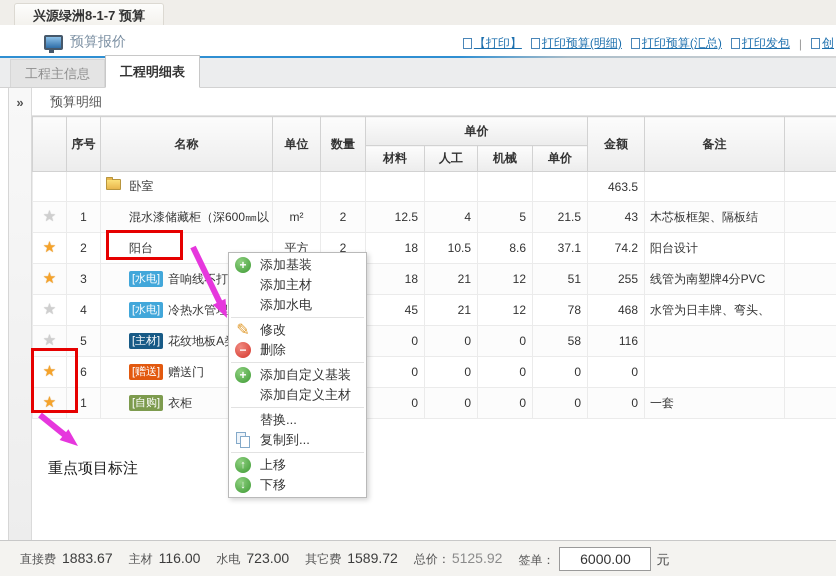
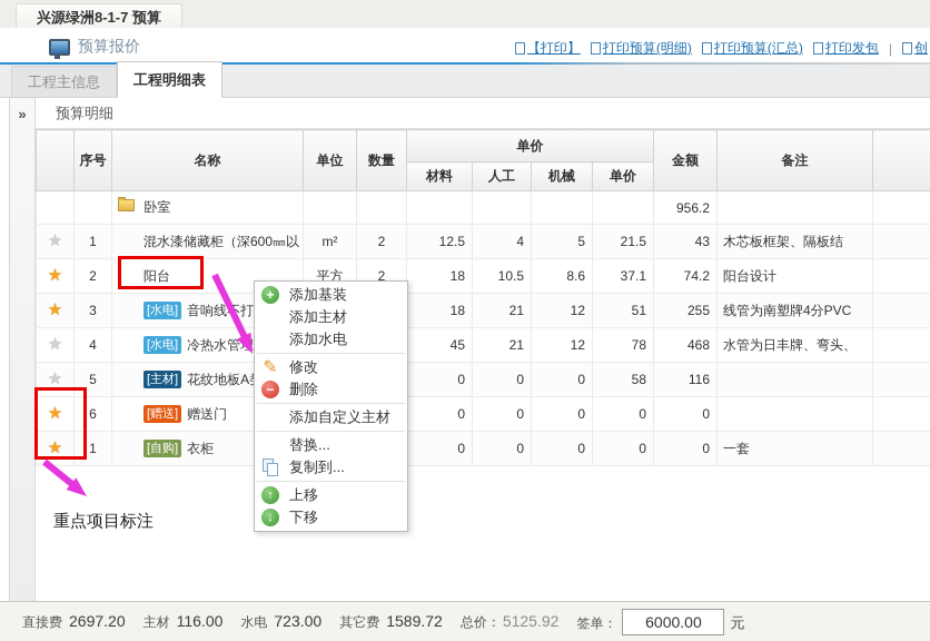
  兴源绿洲8-1-7 预算
  预算报价
  【打印】
  打印预算(明细)
  打印预算(汇总)
  打印发包
  |
  创
  工程主信息
  工程明细表
  »
  预算明细
  	序号	名称	单位	数量	单价	金额	备注
  材料	人工	机械	单价
- 		卧室							463.5
+ 		卧室							956.2
  	1	混水漆储藏柜（深600㎜以	m²	2	12.5	4	5	21.5	43	木芯板框架、隔板结
  	2	阳台	平方	2	18	10.5	8.6	37.1	74.2	阳台设计
  	3	[水电] 音响线打			18	21	12	51	255	线管为南塑牌4分PVC
  	4	[水电] 冷热水管			45	21	12	78	468	水管为日丰牌、弯头、
  	5	[主材] 花纹地板A			0	0	0	58	116
  	6	[赠送] 赠送门			0	0	0	0	0
  	1	[自购] 衣柜			0	0	0	0	0	一套
  添加基装
  添加主材
  添加水电
  修改
  删除
- 添加自定义基装
  添加自定义主材
  替换...
  复制到...
  上移
  下移
  重点项目标注
  直接费
- 1883.67
+ 2697.20
  主材
  116.00
  水电
  723.00
  其它费
  1589.72
  总价：
  5125.92
  签单：
  6000.00
  元
